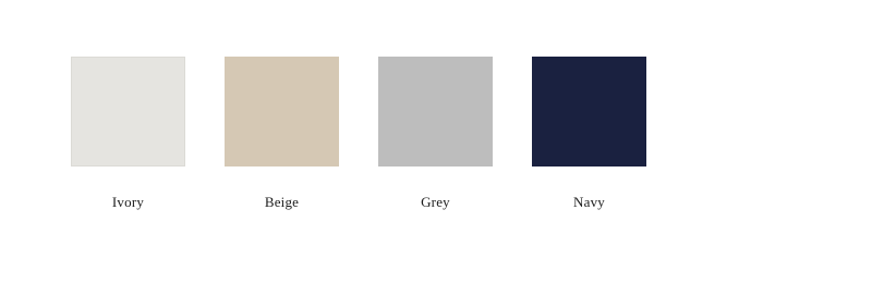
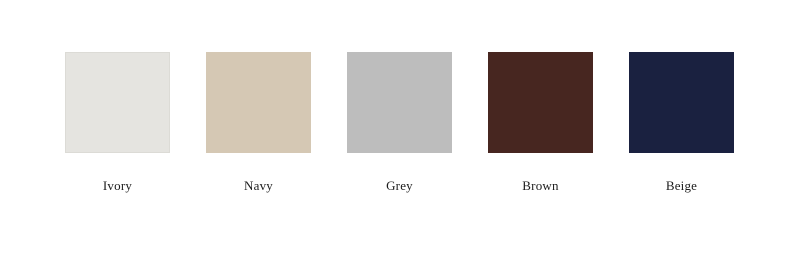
  Ivory
- Beige
+ Navy
  Grey
+ Brown
- Navy
+ Beige
